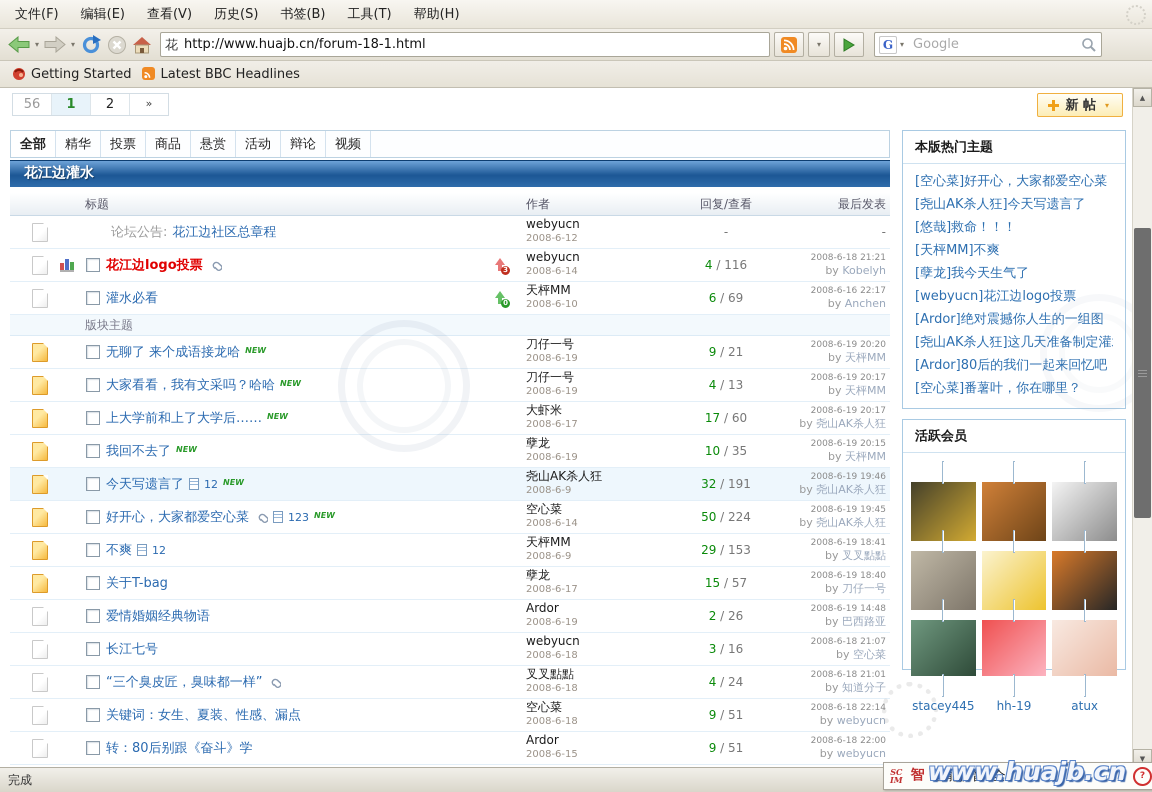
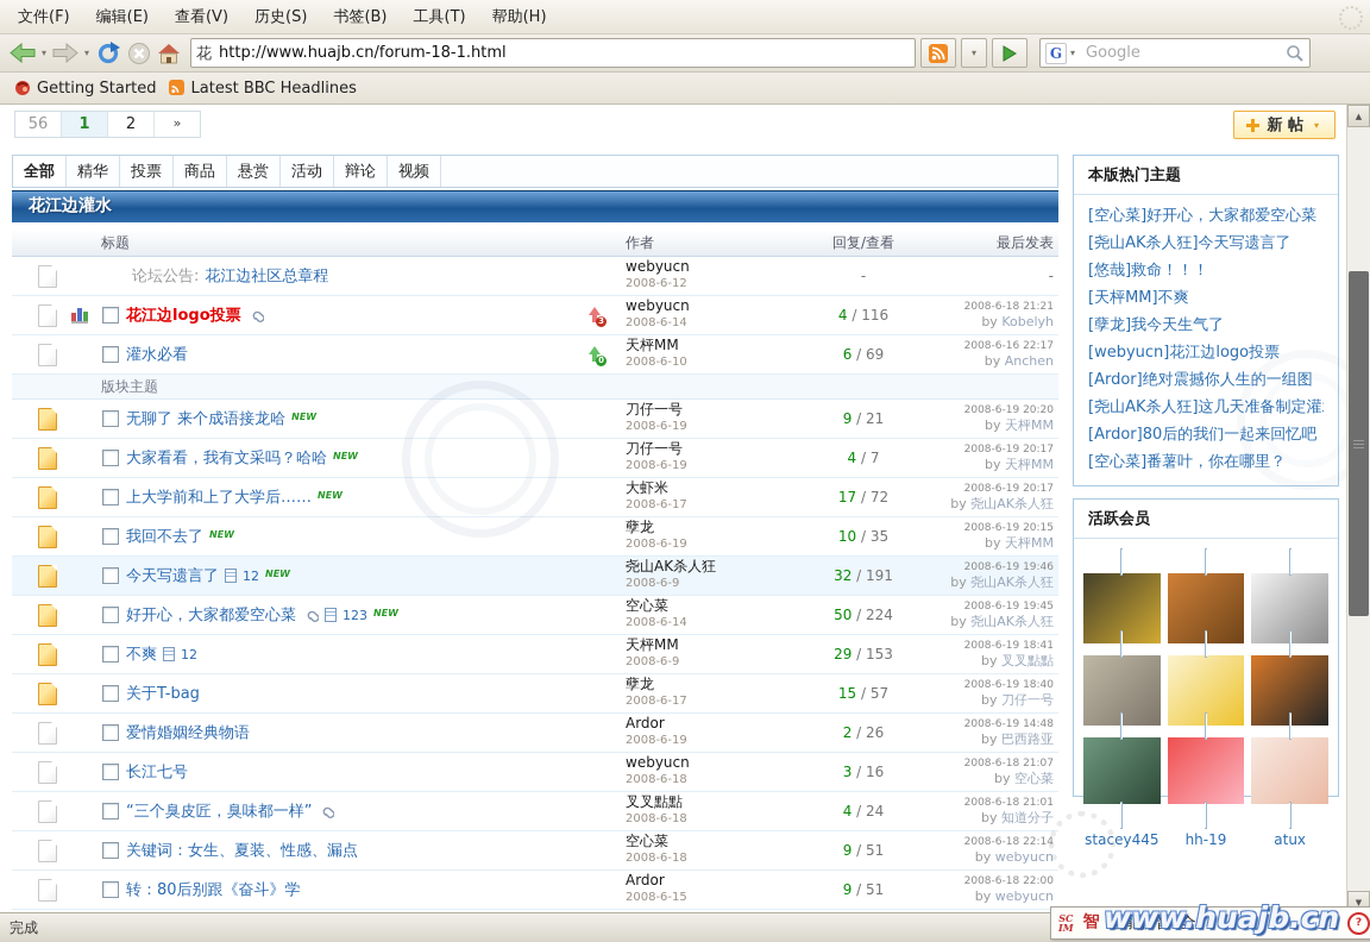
  文件(F) 编辑(E) 查看(V) 历史(S) 书签(B) 工具(T) 帮助(H)
  ▾
  ▾
  花
  http://www.huajb.cn/forum-18-1.html
  ▾
  G
  ▾
  Google
  Getting Started
  Latest BBC Headlines
  56
  1
  2
  »
  新 帖
  ▾
  全部
  精华
  投票
  商品
  悬赏
  活动
  辩论
  视频
  花江边灌水
  标题
  作者
  回复/查看
  最后发表
  论坛公告:
  花江边社区总章程
  webyucn
  2008-6-12
  -
  -
  花江边logo投票
  3
  webyucn
  2008-6-14
  4 / 116
  2008-6-18 21:21
  by Kobelyh
  灌水必看
  0
  天枰MM
  2008-6-10
  6 / 69
  2008-6-16 22:17
  by Anchen
  版块主题
  无聊了 来个成语接龙哈
  NEW
  刀仔一号
  2008-6-19
  9 / 21
  2008-6-19 20:20
  by 天枰MM
  大家看看，我有文采吗？哈哈
  NEW
  刀仔一号
  2008-6-19
- 4 / 13
+ 4 / 7
  2008-6-19 20:17
  by 天枰MM
  上大学前和上了大学后……
  NEW
  大虾米
  2008-6-17
- 17 / 60
+ 17 / 72
  2008-6-19 20:17
  by 尧山AK杀人狂
  我回不去了
  NEW
  孽龙
  2008-6-19
  10 / 35
  2008-6-19 20:15
  by 天枰MM
  今天写遗言了
  12
  NEW
  尧山AK杀人狂
  2008-6-9
  32 / 191
  2008-6-19 19:46
  by 尧山AK杀人狂
  好开心，大家都爱空心菜
  123
  NEW
  空心菜
  2008-6-14
  50 / 224
  2008-6-19 19:45
  by 尧山AK杀人狂
  不爽
  12
  天枰MM
  2008-6-9
  29 / 153
  2008-6-19 18:41
  by 叉叉點點
  关于T-bag
  孽龙
  2008-6-17
  15 / 57
  2008-6-19 18:40
  by 刀仔一号
  爱情婚姻经典物语
  Ardor
  2008-6-19
  2 / 26
  2008-6-19 14:48
  by 巴西路亚
  长江七号
  webyucn
  2008-6-18
  3 / 16
  2008-6-18 21:07
  by 空心菜
  “三个臭皮匠，臭味都一样”
  叉叉點點
  2008-6-18
  4 / 24
  2008-6-18 21:01
  by 知道分子
  关键词：女生、夏装、性感、漏点
  空心菜
  2008-6-18
  9 / 51
  2008-6-18 22:14
  by webyucn
  转：80后别跟《奋斗》学
  Ardor
  2008-6-15
  9 / 51
  2008-6-18 22:00
  by webyucn
  本版热门主题
  [空心菜]好开心，大家都爱空心菜
  [尧山AK杀人狂]今天写遗言了
  [悠哉]救命！！！
  [天枰MM]不爽
  [孽龙]我今天生气了
  [webyucn]花江边logo投票
  [Ardor]绝对震撼你人生的一组图
  [尧山AK杀人狂]这几天准备制定灌
  [Ardor]80后的我们一起来回忆吧
  [空心菜]番薯叶，你在哪里？
  活跃会员
  stacey445
  hh-19
  atux
  ▲
  ▼
  完成
  SC
  IM
  智
  智能拼音
  全
  ?
  www.huajb.cn
